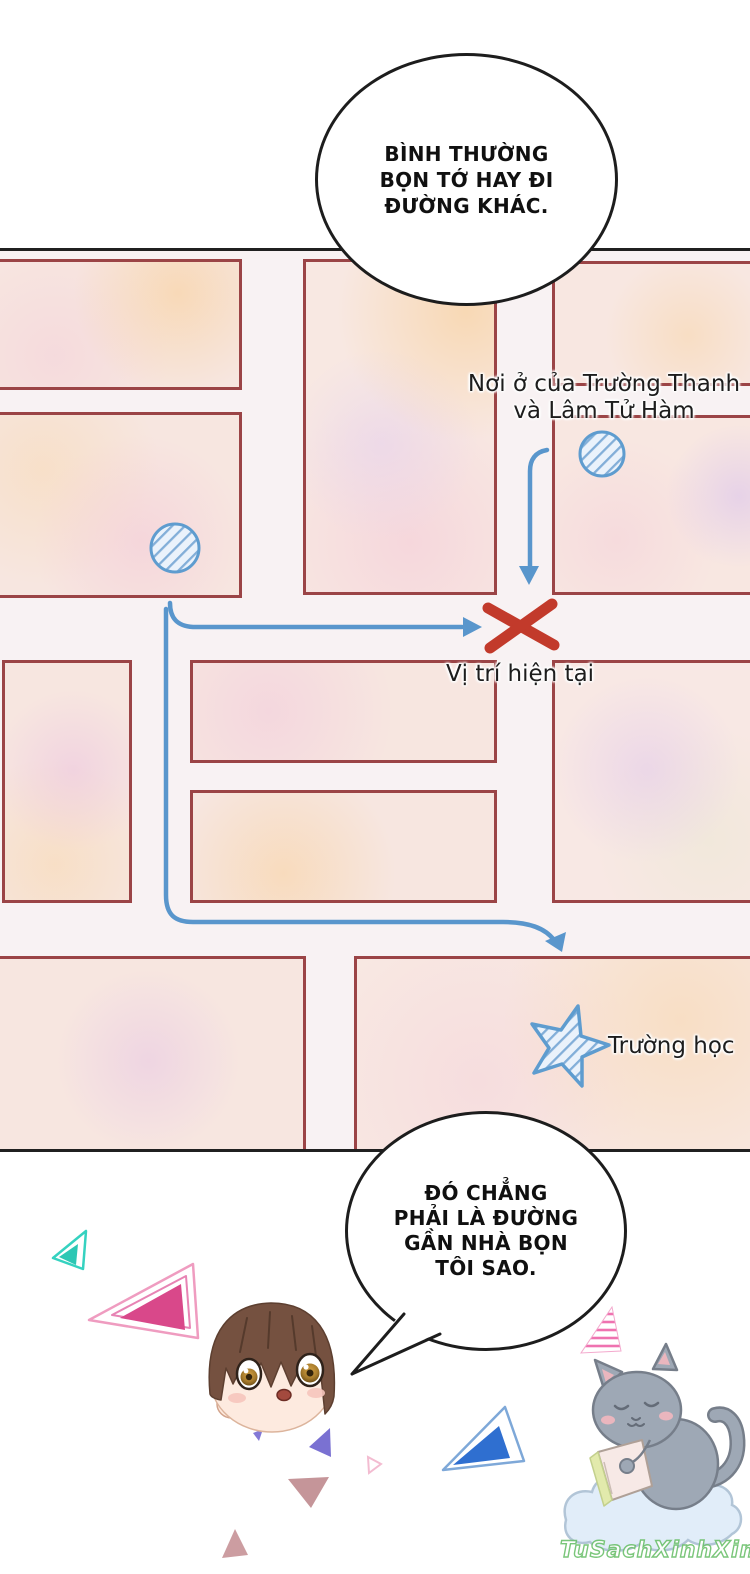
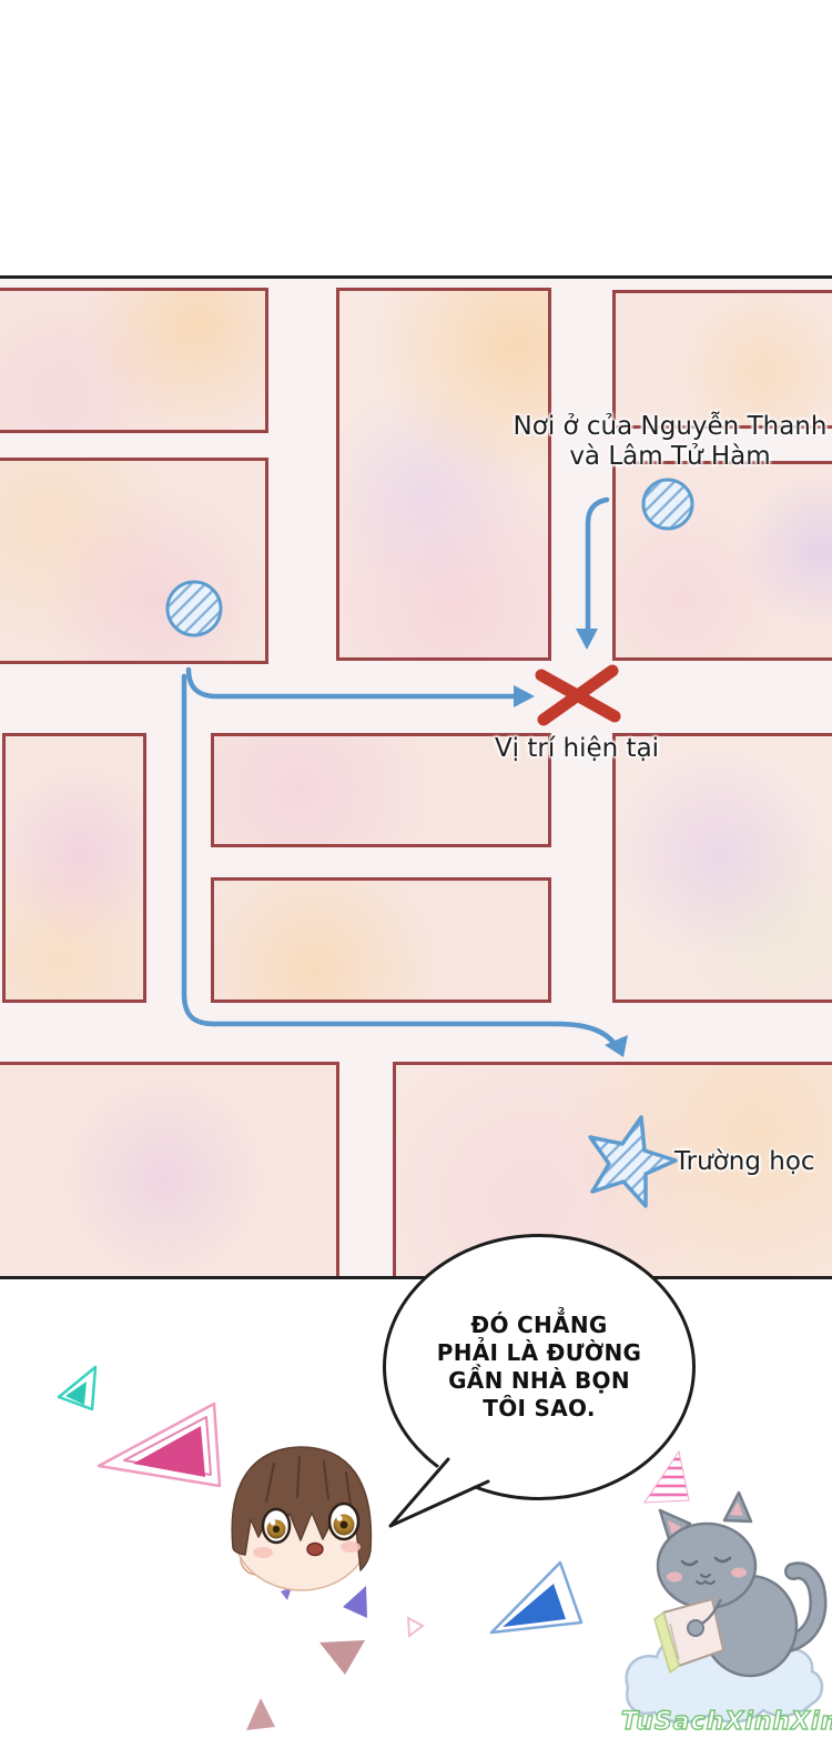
- Nơi ở của Trường Thanh
+ Nơi ở của Nguyễn Thanh
  và Lâm Tử Hàm
  Vị trí hiện tại
  Trường học
- BÌNH THƯỜNG
- BỌN TỚ HAY ĐI
- ĐƯỜNG KHÁC.
  ĐÓ CHẲNG
  PHẢI LÀ ĐƯỜNG
  GẦN NHÀ BỌN
  TÔI SAO.
  TuSachXinhXin
